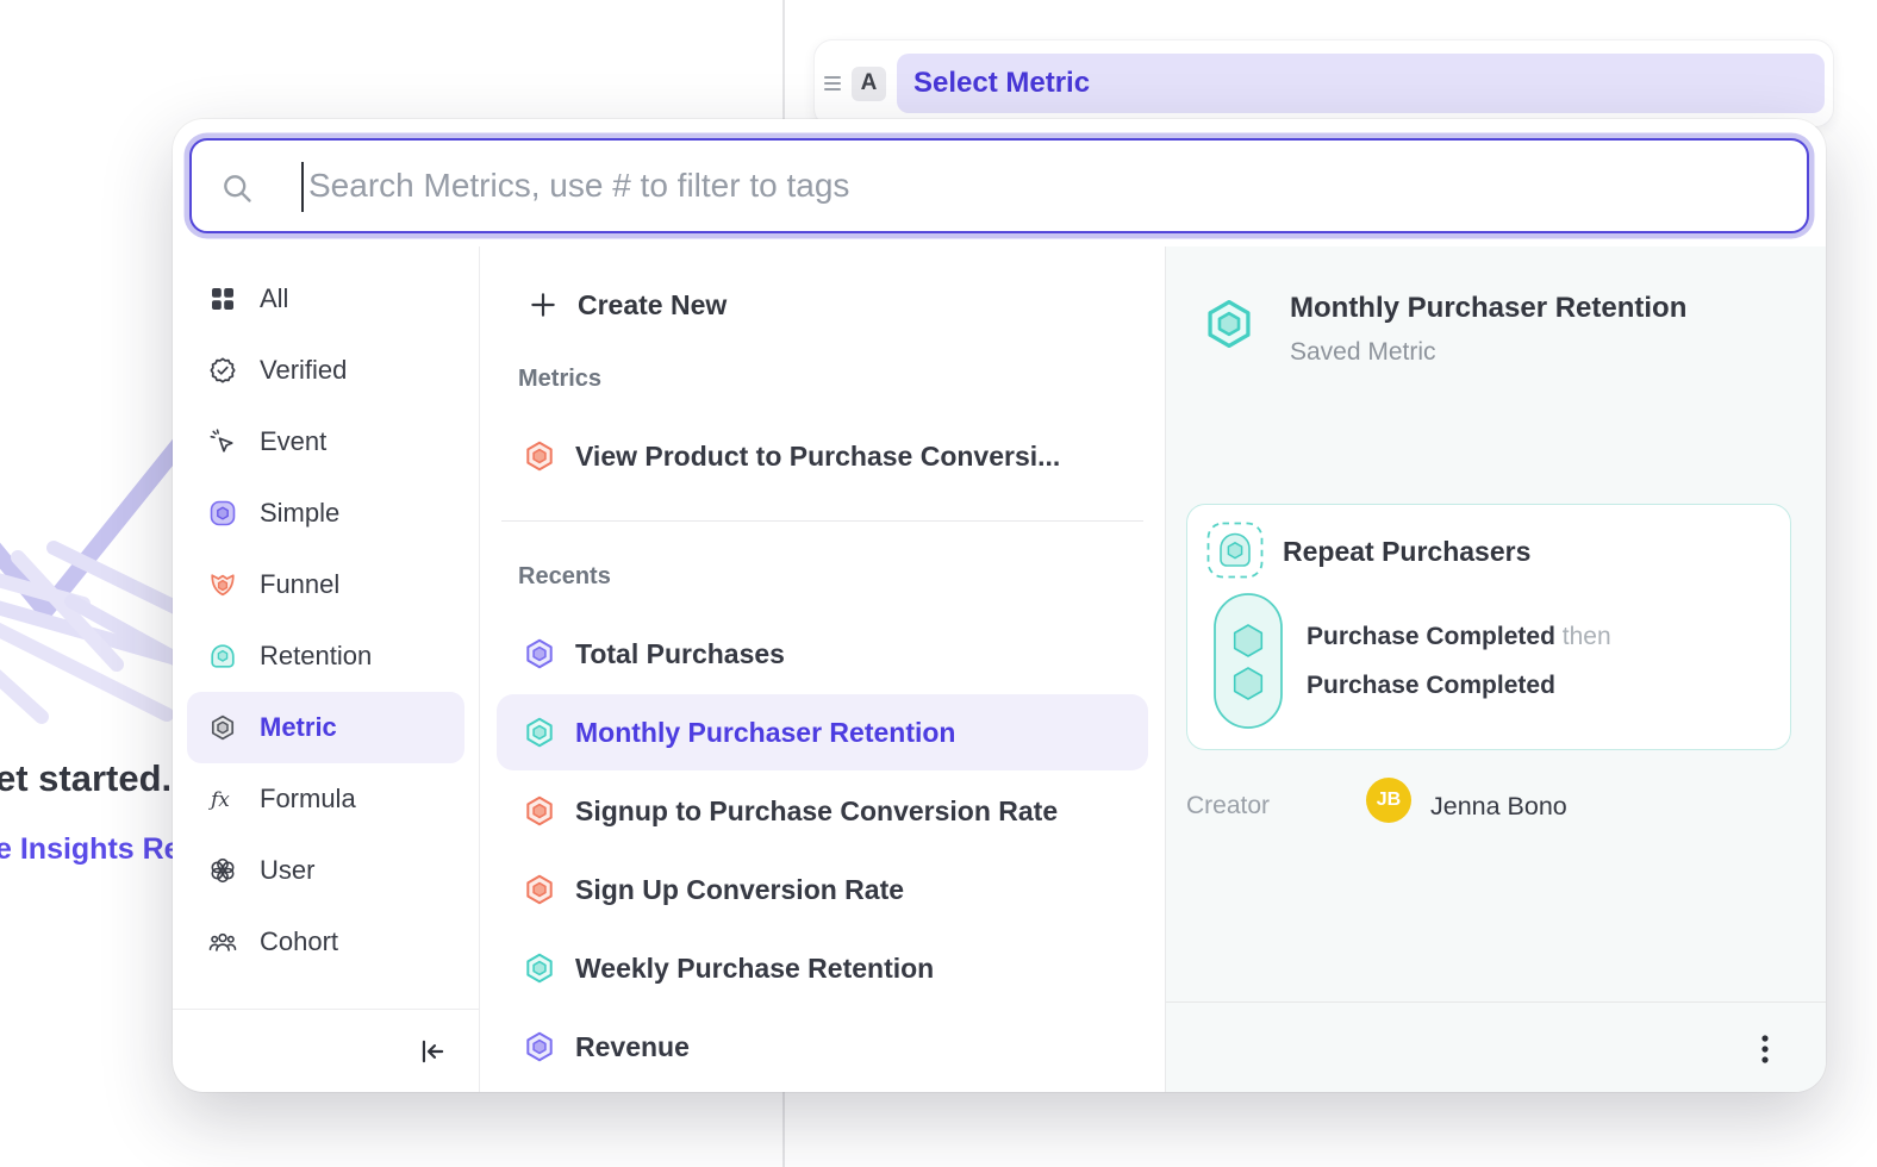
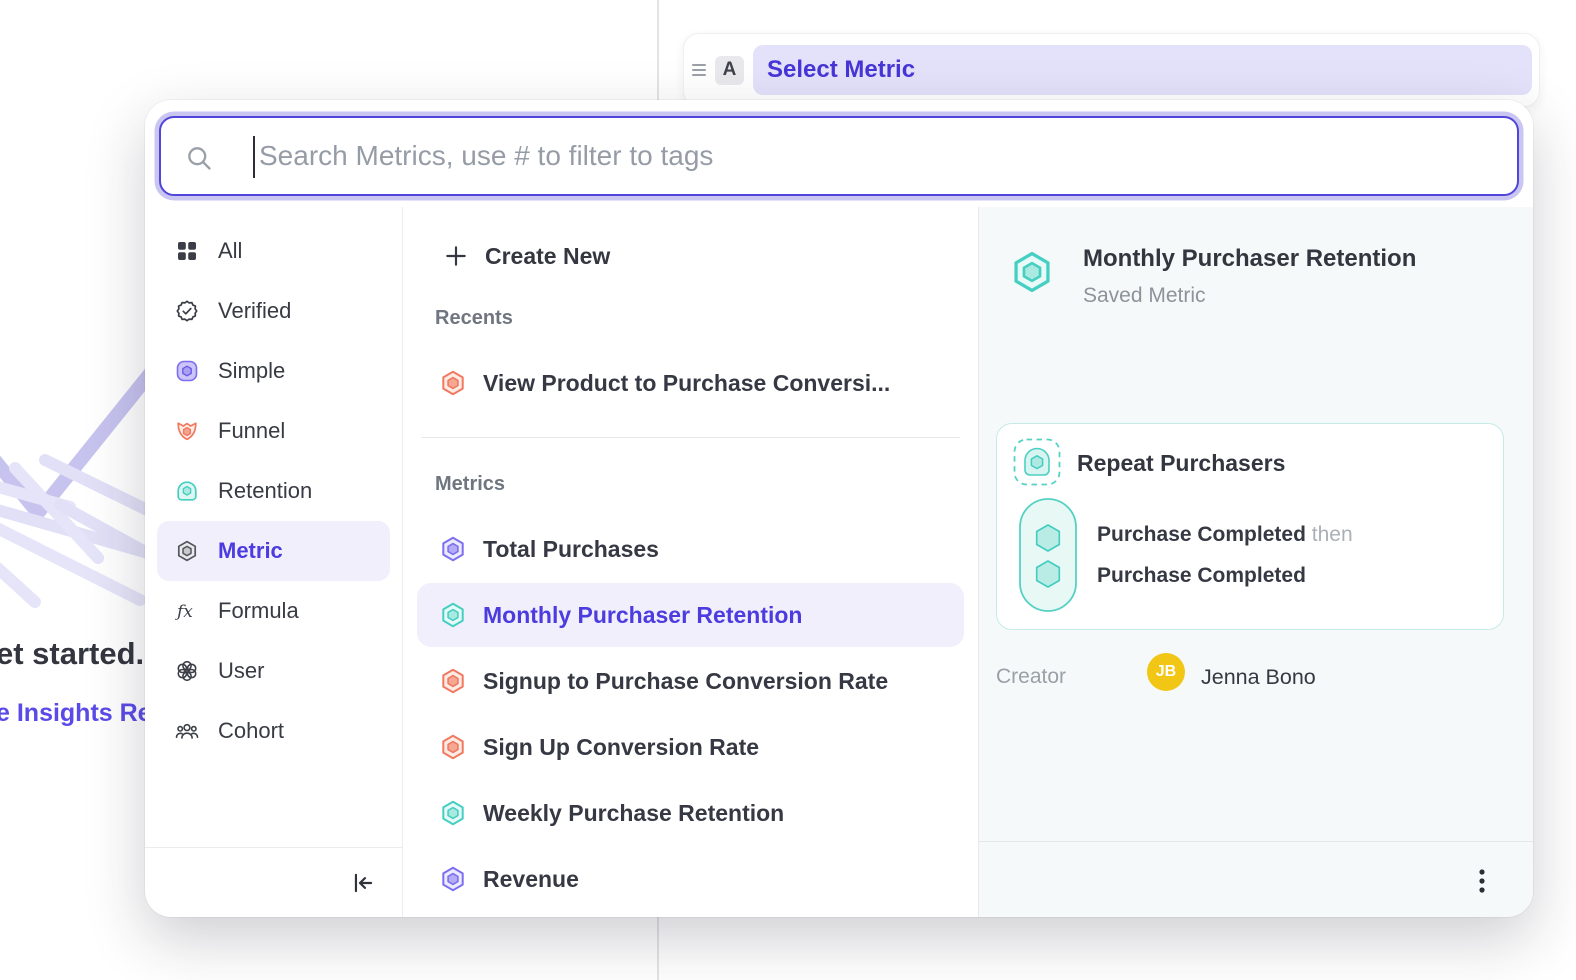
  et started.
  e Insights R
  A
  Select Metric
  Search Metrics, use # to filter to tags
  All
  Verified
- Event
  Simple
  Funnel
  Retention
  Metric
  ƒx
  Formula
  User
  Cohort
  Create New
- Metrics
+ Recents
  View Product to Purchase Conversi...
- Recents
+ Metrics
  Total Purchases
  Monthly Purchaser Retention
  Signup to Purchase Conversion Rate
  Sign Up Conversion Rate
  Weekly Purchase Retention
  Revenue
  Monthly Purchaser Retention
  Saved Metric
  Repeat Purchasers
  Purchase Completed then
  Purchase Completed
  Creator
  JB
  Jenna Bono
